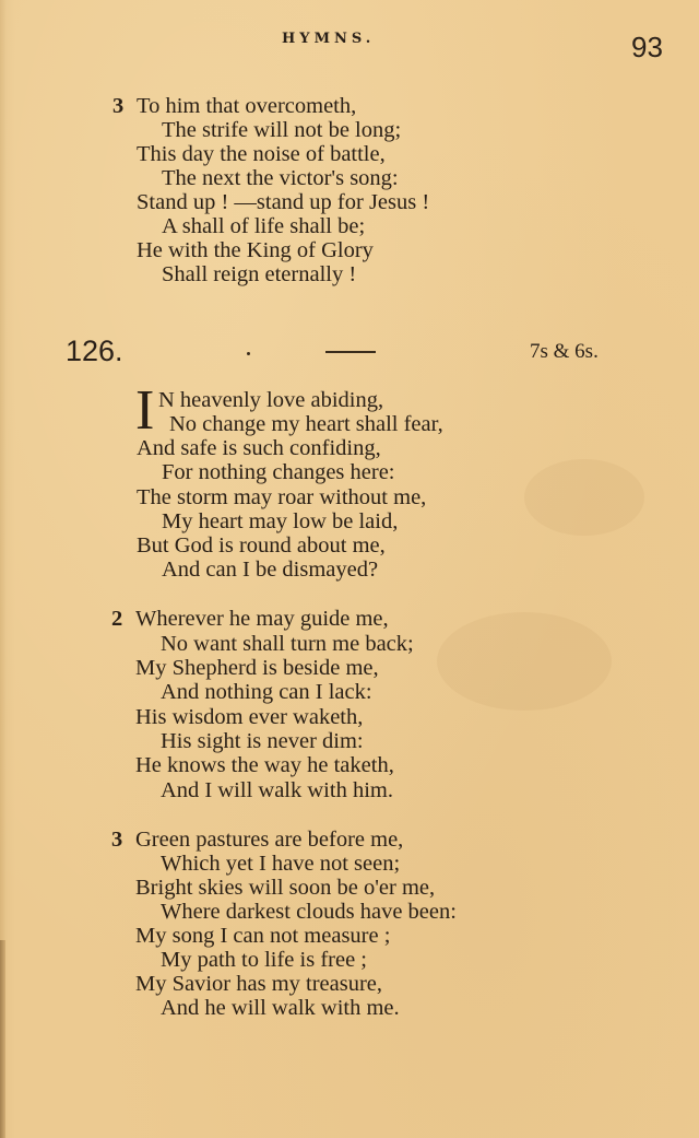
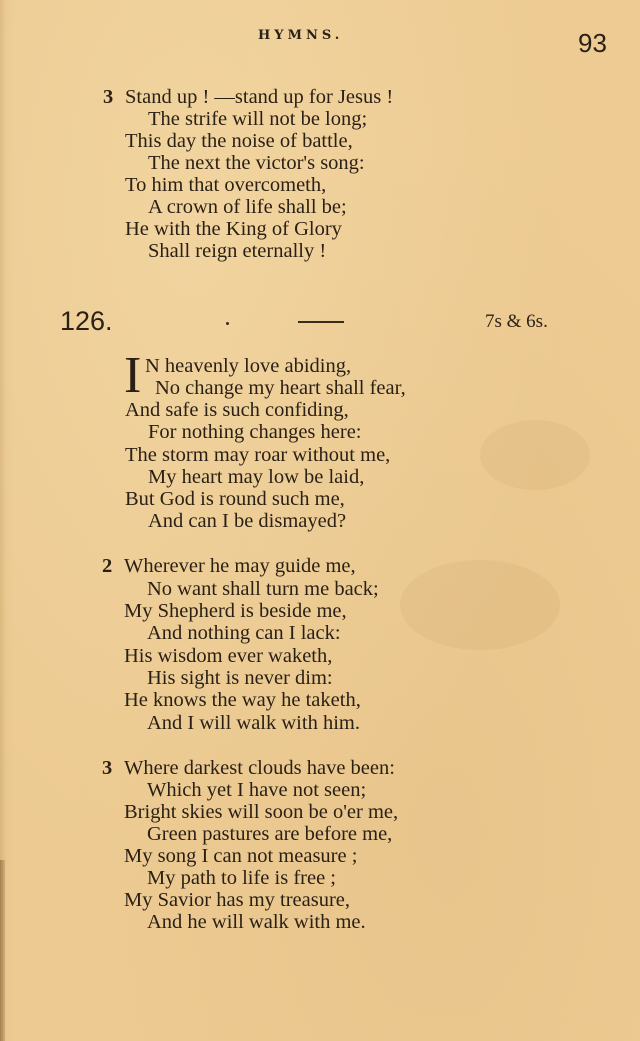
  HYMNS.
  93
  3
- To him that overcometh,
+ Stand up ! —stand up for Jesus !
  The strife will not be long;
  This day the noise of battle,
  The next the victor's song:
- Stand up ! —stand up for Jesus !
+ To him that overcometh,
- A shall of life shall be;
+ A crown of life shall be;
  He with the King of Glory
  Shall reign eternally !
  126.
  7s & 6s.
  I
  N heavenly love abiding,
  No change my heart shall fear,
  And safe is such confiding,
  For nothing changes here:
  The storm may roar without me,
  My heart may low be laid,
- But God is round about me,
+ But God is round such me,
  And can I be dismayed?
  2
  Wherever he may guide me,
  No want shall turn me back;
  My Shepherd is beside me,
  And nothing can I lack:
  His wisdom ever waketh,
  His sight is never dim:
  He knows the way he taketh,
  And I will walk with him.
  3
- Green pastures are before me,
+ Where darkest clouds have been:
  Which yet I have not seen;
  Bright skies will soon be o'er me,
- Where darkest clouds have been:
+ Green pastures are before me,
  My song I can not measure ;
  My path to life is free ;
  My Savior has my treasure,
  And he will walk with me.
